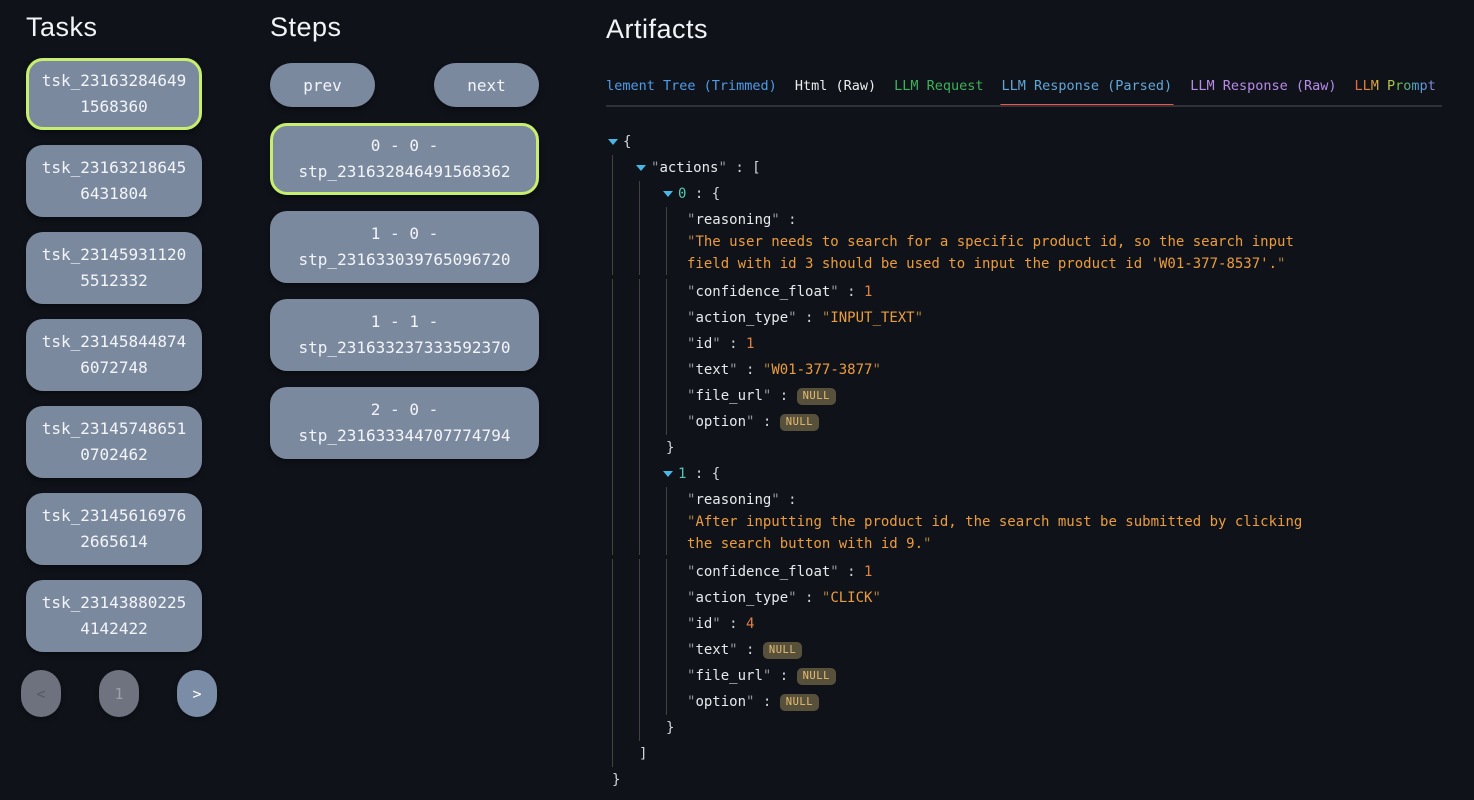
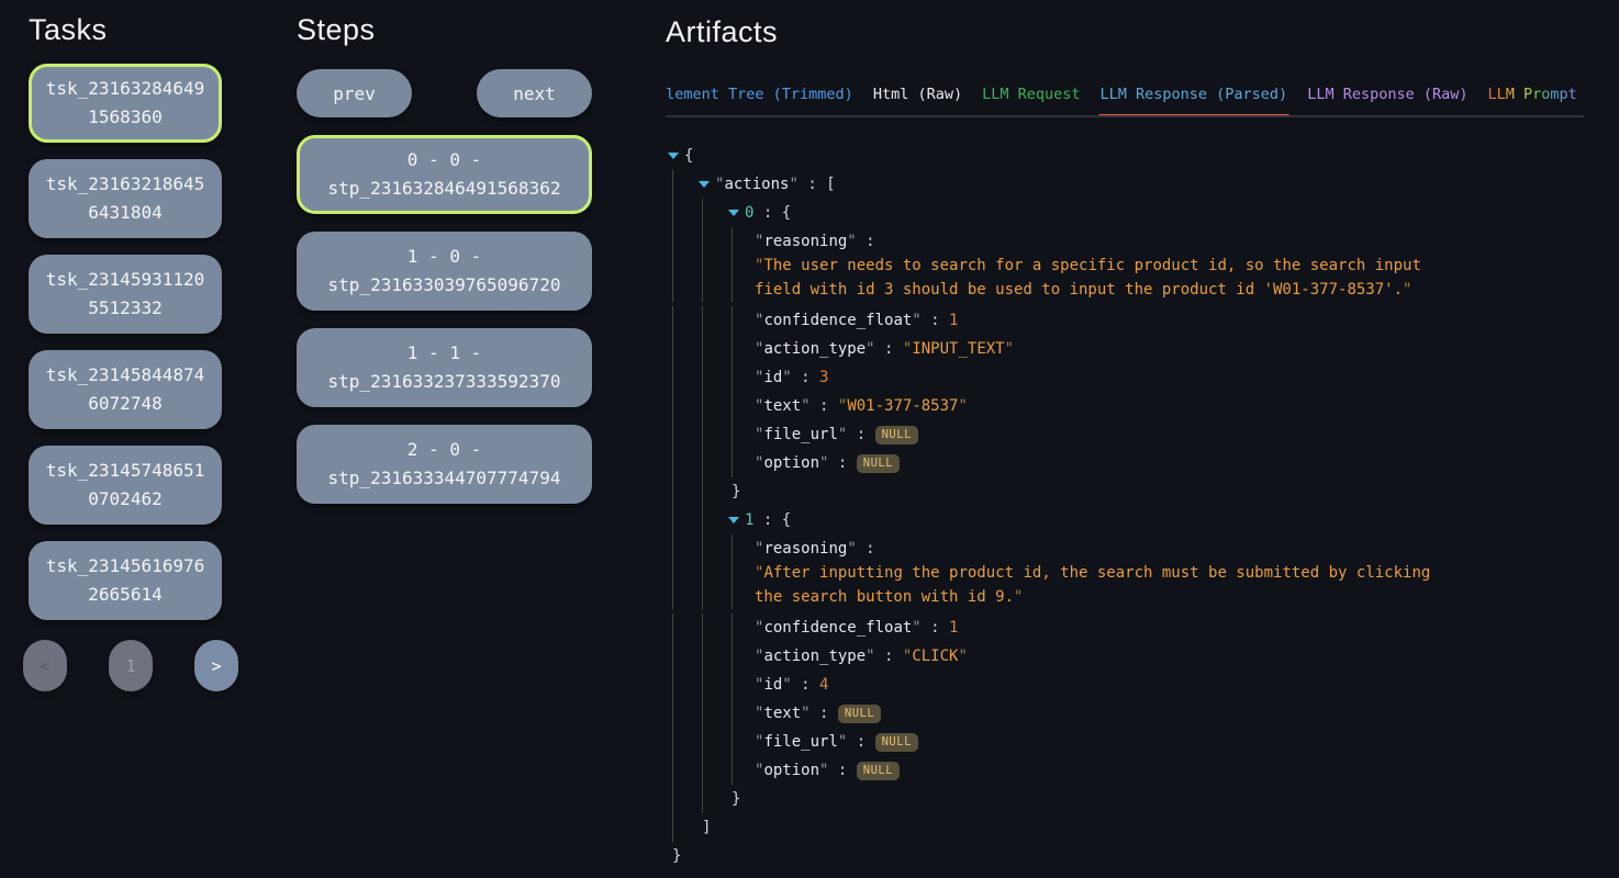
  Tasks
  tsk_231632846491568360
  tsk_231632186456431804
  tsk_231459311205512332
  tsk_231458448746072748
  tsk_231457486510702462
  tsk_231456169762665614
- tsk_231438802254142422
  <
  1
  >
  Steps
  prev
  next
  0 - 0 - stp_231632846491568362
  1 - 0 - stp_231633039765096720
  1 - 1 - stp_231633237333592370
  2 - 0 - stp_231633344707774794
  Artifacts
  lement Tree (Trimmed)
  Html (Raw)
  LLM Request
  LLM Response (Parsed)
  LLM Response (Raw)
  LLM Prompt
  {
  "actions" : [
  0 : {
  "reasoning" :
  "The user needs to search for a specific product id, so the search input field with id 3 should be used to input the product id 'W01-377-8537'."
  "confidence_float" : 1
  "action_type" : "INPUT_TEXT"
- "id" : 1
+ "id" : 3
- "text" : "W01-377-3877"
+ "text" : "W01-377-8537"
  "file_url" : NULL
  "option" : NULL
  }
  1 : {
  "reasoning" :
  "After inputting the product id, the search must be submitted by clicking the search button with id 9."
  "confidence_float" : 1
  "action_type" : "CLICK"
  "id" : 4
  "text" : NULL
  "file_url" : NULL
  "option" : NULL
  }
  ]
  }
